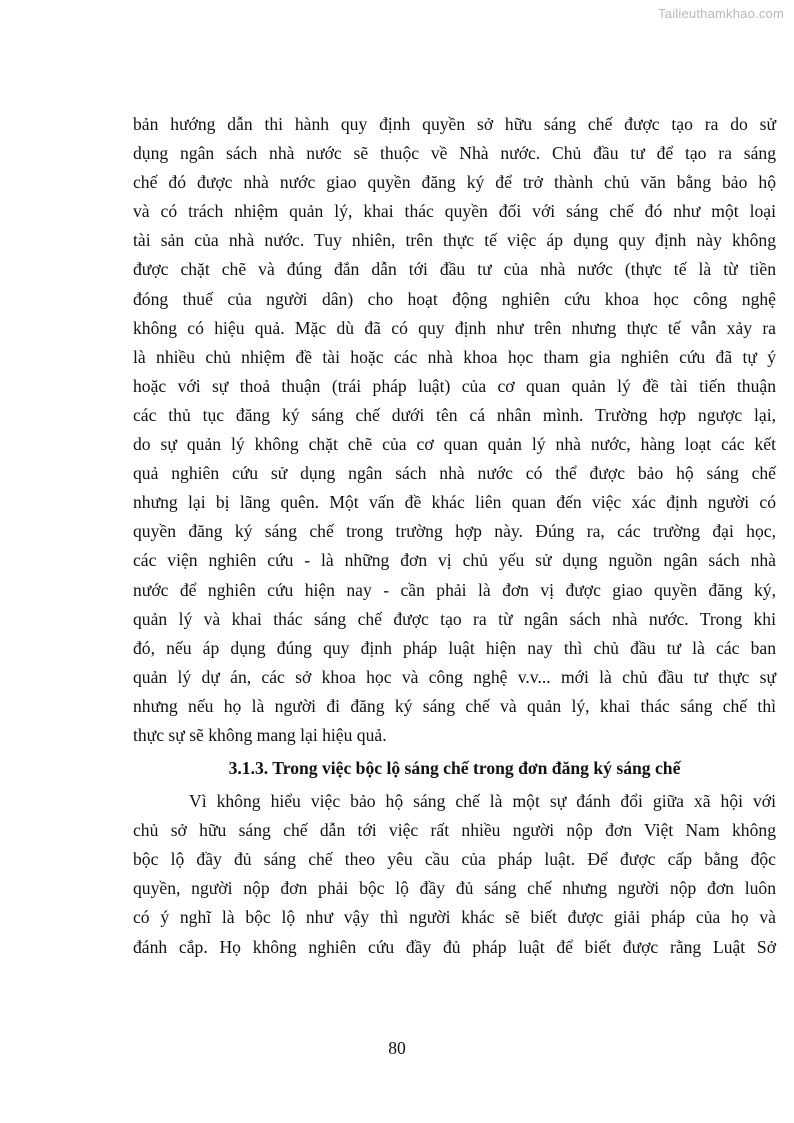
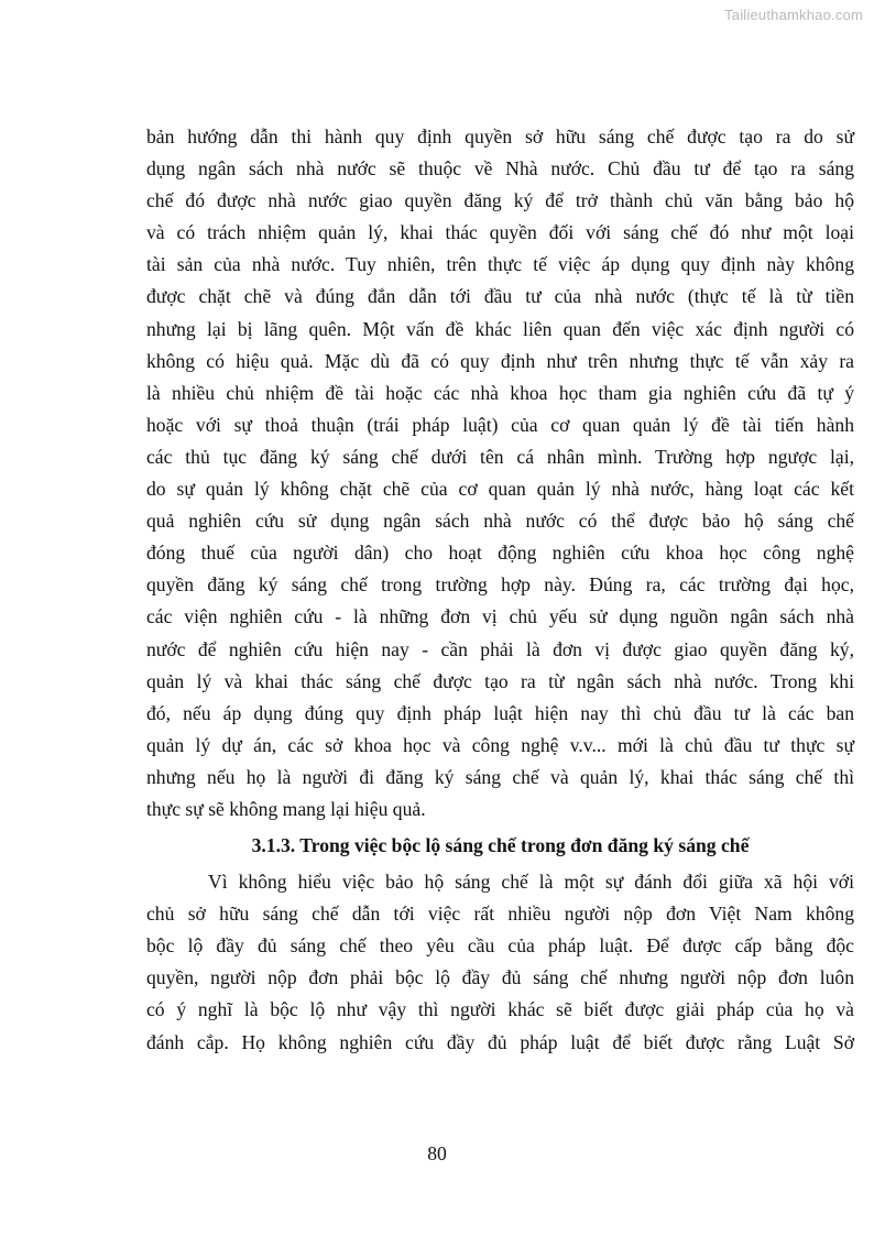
  Tailieuthamkhao.com
  bản hướng dẫn thi hành quy định quyền sở hữu sáng chế được tạo ra do sử
  dụng ngân sách nhà nước sẽ thuộc về Nhà nước. Chủ đầu tư để tạo ra sáng
  chế đó được nhà nước giao quyền đăng ký để trở thành chủ văn bằng bảo hộ
  và có trách nhiệm quản lý, khai thác quyền đối với sáng chế đó như một loại
  tài sản của nhà nước. Tuy nhiên, trên thực tế việc áp dụng quy định này không
  được chặt chẽ và đúng đắn dẫn tới đầu tư của nhà nước (thực tế là từ tiền
- đóng thuế của người dân) cho hoạt động nghiên cứu khoa học công nghệ
+ nhưng lại bị lãng quên. Một vấn đề khác liên quan đến việc xác định người có
  không có hiệu quả. Mặc dù đã có quy định như trên nhưng thực tế vẫn xảy ra
  là nhiều chủ nhiệm đề tài hoặc các nhà khoa học tham gia nghiên cứu đã tự ý
- hoặc với sự thoả thuận (trái pháp luật) của cơ quan quản lý đề tài tiến thuận
+ hoặc với sự thoả thuận (trái pháp luật) của cơ quan quản lý đề tài tiến hành
  các thủ tục đăng ký sáng chế dưới tên cá nhân mình. Trường hợp ngược lại,
  do sự quản lý không chặt chẽ của cơ quan quản lý nhà nước, hàng loạt các kết
  quả nghiên cứu sử dụng ngân sách nhà nước có thể được bảo hộ sáng chế
- nhưng lại bị lãng quên. Một vấn đề khác liên quan đến việc xác định người có
+ đóng thuế của người dân) cho hoạt động nghiên cứu khoa học công nghệ
  quyền đăng ký sáng chế trong trường hợp này. Đúng ra, các trường đại học,
  các viện nghiên cứu - là những đơn vị chủ yếu sử dụng nguồn ngân sách nhà
  nước để nghiên cứu hiện nay - cần phải là đơn vị được giao quyền đăng ký,
  quản lý và khai thác sáng chế được tạo ra từ ngân sách nhà nước. Trong khi
  đó, nếu áp dụng đúng quy định pháp luật hiện nay thì chủ đầu tư là các ban
  quản lý dự án, các sở khoa học và công nghệ v.v... mới là chủ đầu tư thực sự
  nhưng nếu họ là người đi đăng ký sáng chế và quản lý, khai thác sáng chế thì
  thực sự sẽ không mang lại hiệu quả.
  3.1.3. Trong việc bộc lộ sáng chế trong đơn đăng ký sáng chế
  Vì không hiểu việc bảo hộ sáng chế là một sự đánh đổi giữa xã hội với
  chủ sở hữu sáng chế dẫn tới việc rất nhiều người nộp đơn Việt Nam không
  bộc lộ đầy đủ sáng chế theo yêu cầu của pháp luật. Để được cấp bằng độc
  quyền, người nộp đơn phải bộc lộ đầy đủ sáng chế nhưng người nộp đơn luôn
  có ý nghĩ là bộc lộ như vậy thì người khác sẽ biết được giải pháp của họ và
  đánh cắp. Họ không nghiên cứu đầy đủ pháp luật để biết được rằng Luật Sở
  80
